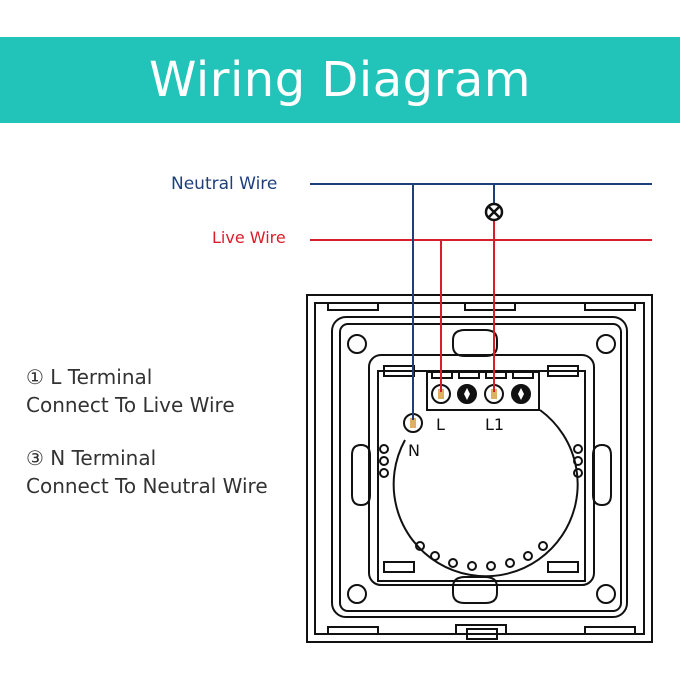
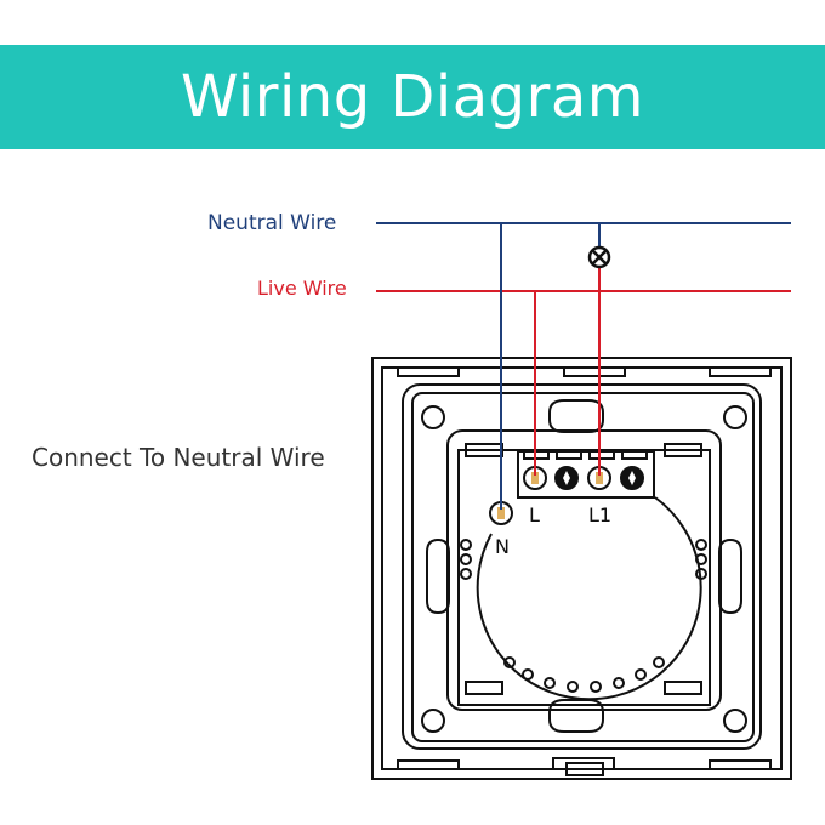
  Wiring Diagram
  Neutral Wire
  Live Wire
- ① L Terminal
- Connect To Live Wire
- ③ N Terminal
  Connect To Neutral Wire
  L
  L1
  N
